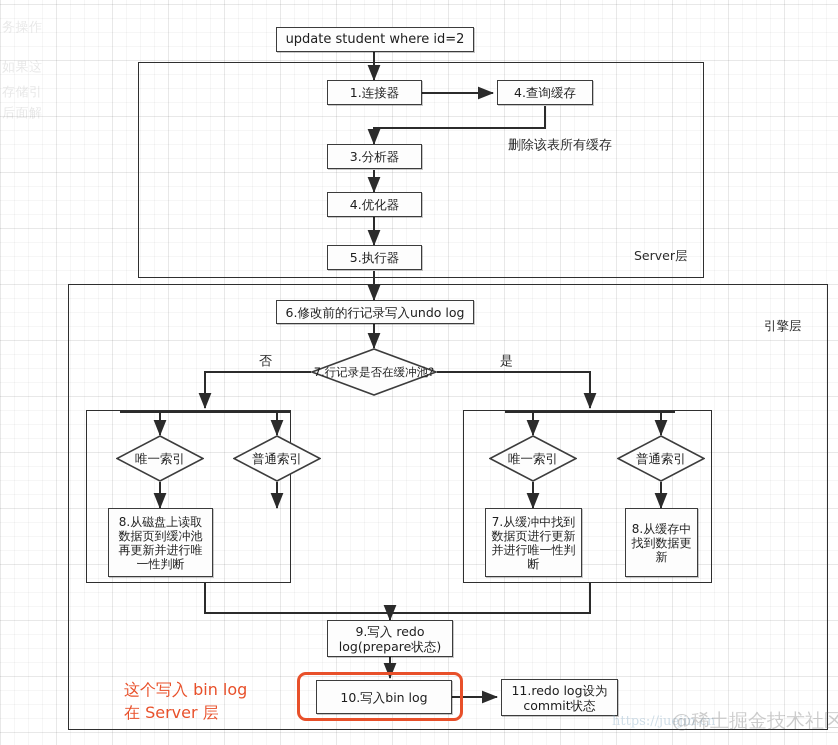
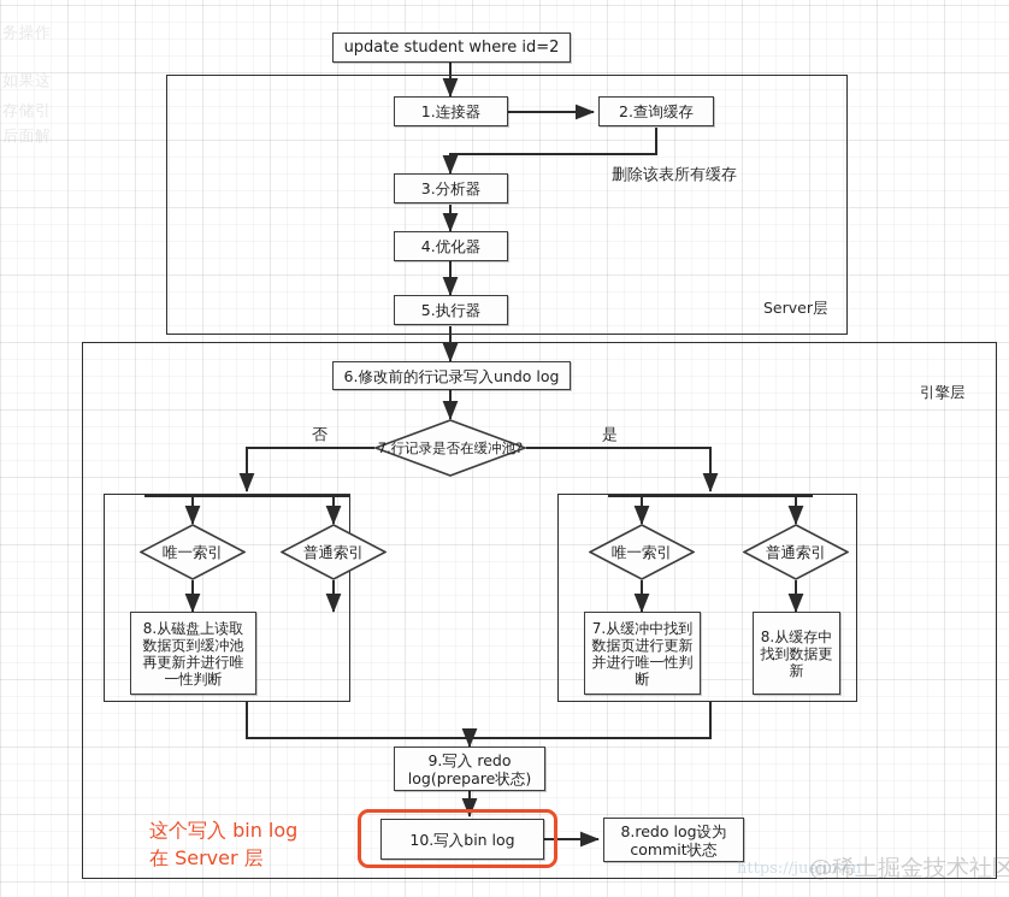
  务操作
  如果这
  存储引
  后面解
  Server层
  引擎层
  update student where id=2
  1.连接器
- 4.查询缓存
+ 2.查询缓存
  3.分析器
  4.优化器
  5.执行器
  删除该表所有缓存
  6.修改前的行记录写入undo log
  7.行记录是否在缓冲池?
  否
  是
  唯一索引
  普通索引
  8.从磁盘上读取数据页到缓冲池再更新并进行唯一性判断
  唯一索引
  普通索引
  7.从缓冲中找到数据页进行更新并进行唯一性判断
  8.从缓存中找到数据更新
  9.写入 redo log(prepare状态)
  10.写入bin log
- 11.redo log设为commit状态
+ 8.redo log设为commit状态
  这个写入 bin log
  在 Server 层
  https://juejin.cn
  @稀土掘金技术社区
